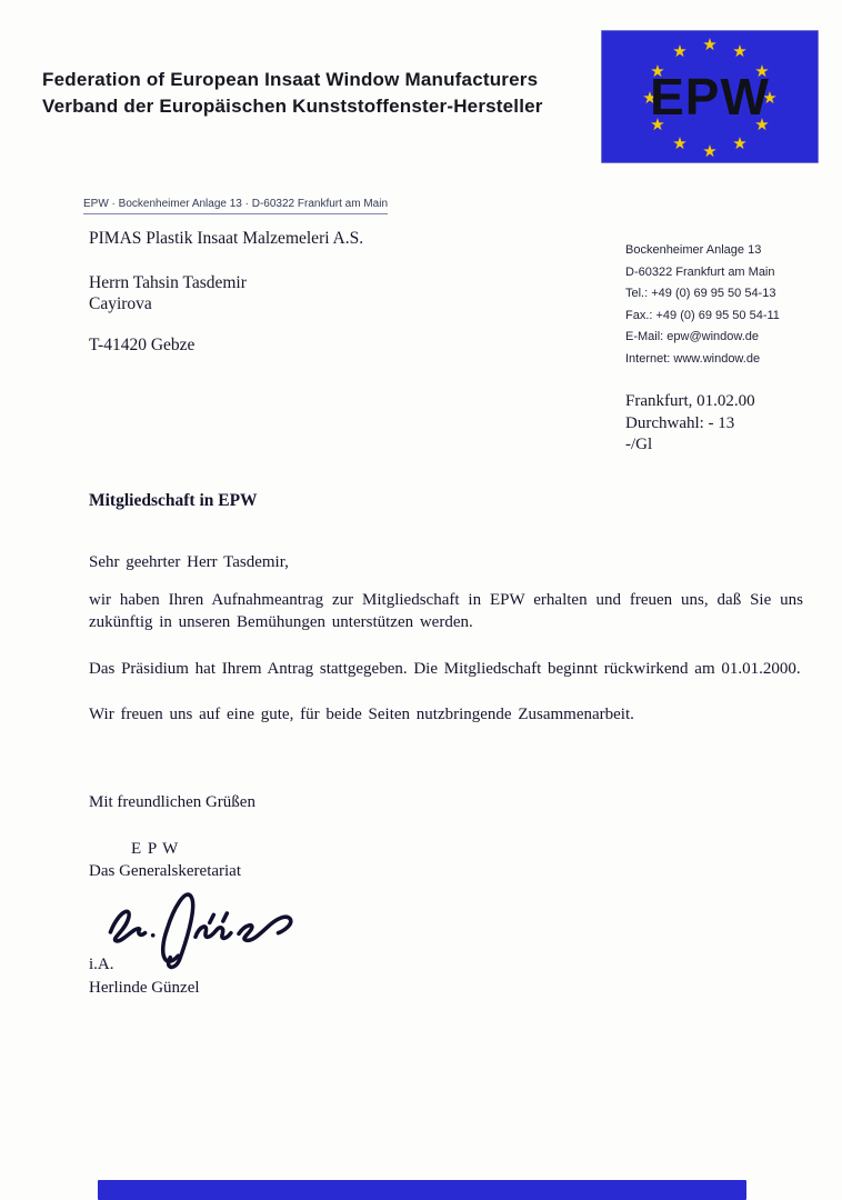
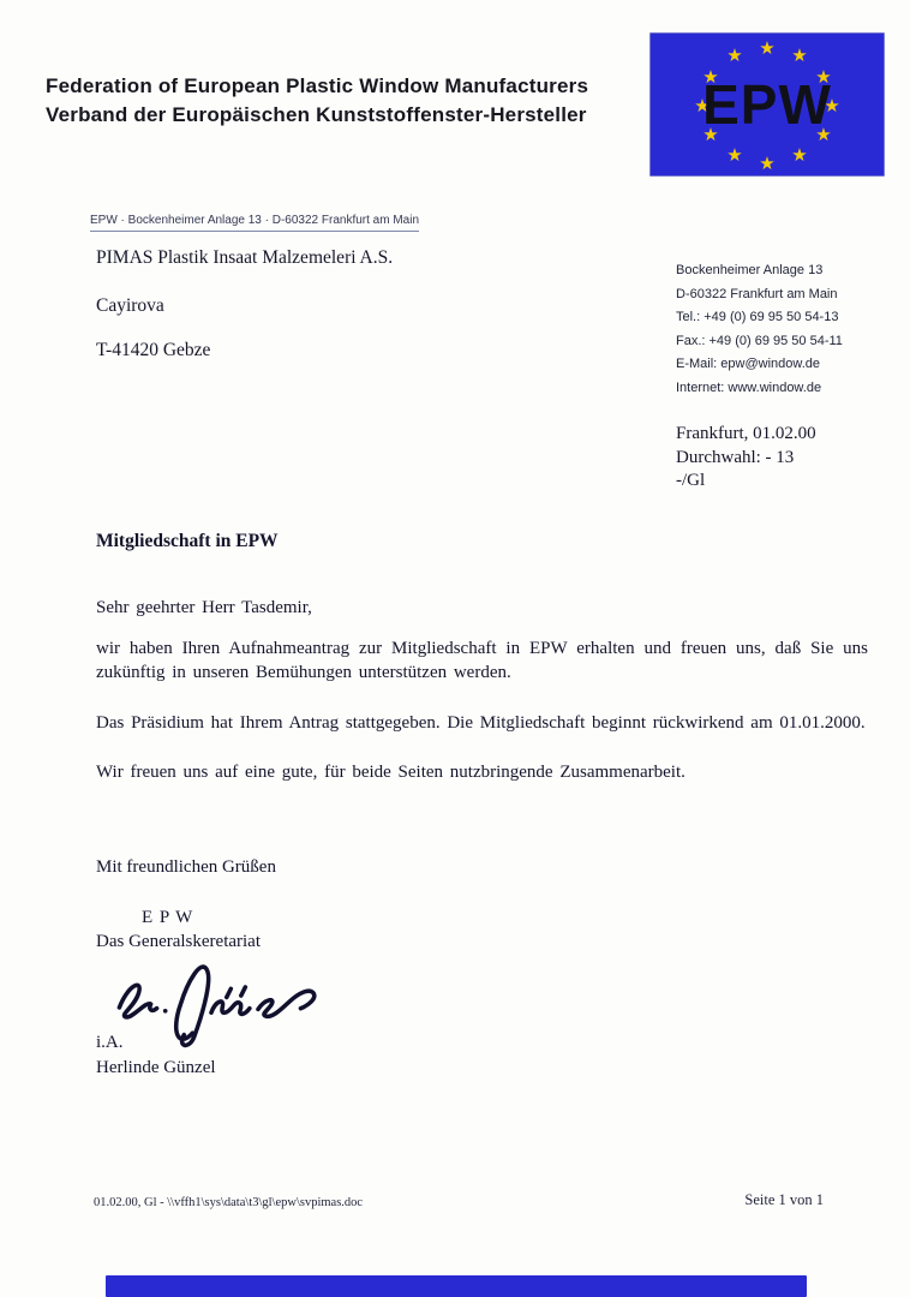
- Federation of European Insaat Window Manufacturers
+ Federation of European Plastic Window Manufacturers
  Verband der Europäischen Kunststoffenster-Hersteller
  ★
  ★
  ★
  ★
  ★
  ★
  ★
  ★
  ★
  ★
  ★
  ★
  EPW
  EPW · Bockenheimer Anlage 13 · D-60322 Frankfurt am Main
  PIMAS Plastik Insaat Malzemeleri A.S.
- Herrn Tahsin Tasdemir
  Cayirova
  T-41420 Gebze
  Bockenheimer Anlage 13
  D-60322 Frankfurt am Main
  Tel.: +49 (0) 69 95 50 54-13
  Fax.: +49 (0) 69 95 50 54-11
  E-Mail: epw@window.de
  Internet: www.window.de
  Frankfurt, 01.02.00
  Durchwahl: - 13
  -/Gl
  Mitgliedschaft in EPW
  Sehr geehrter Herr Tasdemir,
  wir haben Ihren Aufnahmeantrag zur Mitgliedschaft in EPW erhalten und freuen uns, daß Sie uns zukünftig in unseren Bemühungen unterstützen werden.
  Das Präsidium hat Ihrem Antrag stattgegeben. Die Mitgliedschaft beginnt rückwirkend am 01.01.2000.
  Wir freuen uns auf eine gute, für beide Seiten nutzbringende Zusammenarbeit.
  Mit freundlichen Grüßen
  E P W
  Das Generalskeretariat
  i.A.
  Herlinde Günzel
+ 01.02.00, Gl - \\vffh1\sys\data\t3\gl\epw\svpimas.doc
+ Seite 1 von 1
